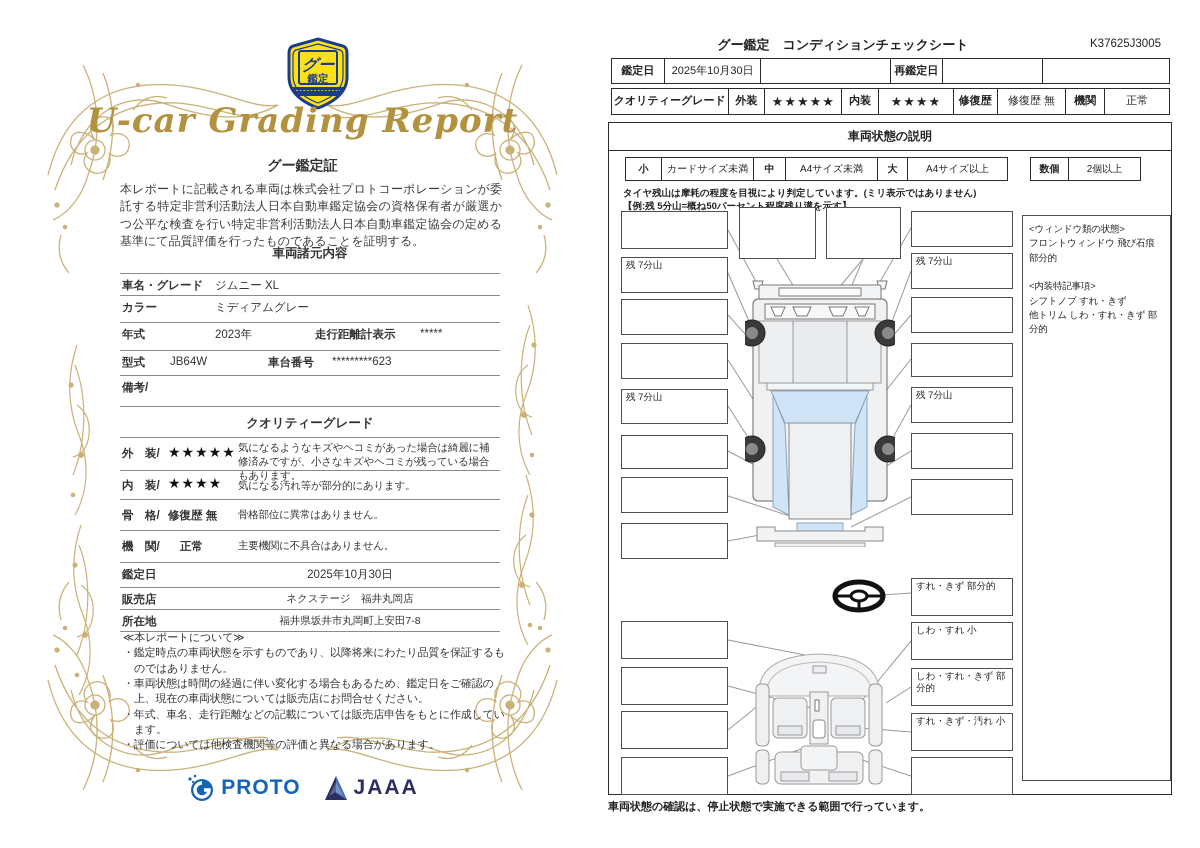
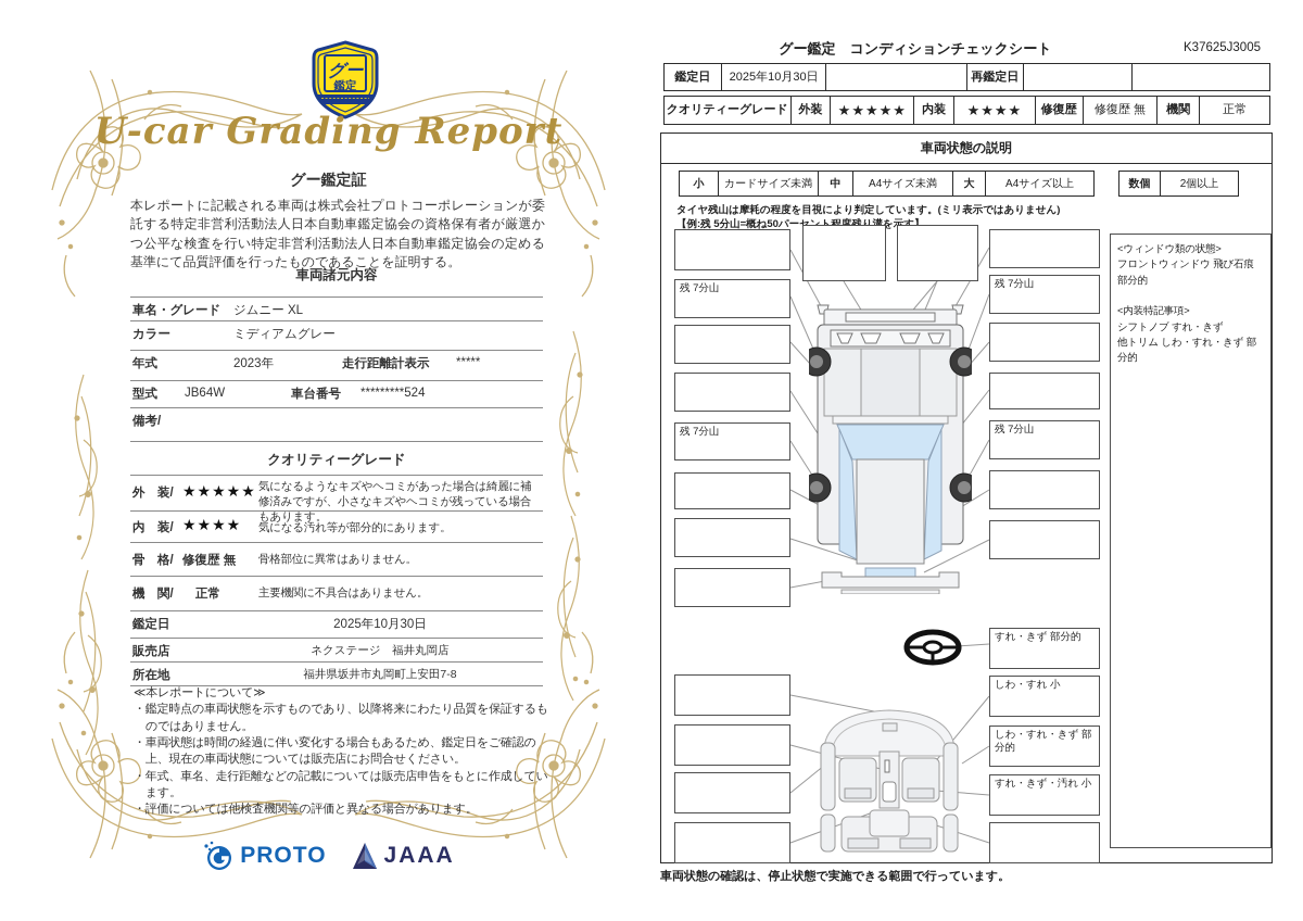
  グー
  鑑定
  U-car Grading Report
  グー鑑定証
  本レポートに記載される車両は株式会社プロトコーポレーションが委託する特定非営利活動法人日本自動車鑑定協会の資格保有者が厳選かつ公平な検査を行い特定非営利活動法人日本自動車鑑定協会の定める基準にて品質評価を行ったものであることを証明する。
  車両諸元内容
  車名・グレード
  ジムニー XL
  カラー
  ミディアムグレー
  年式
  2023年
  走行距離計表示
  *****
  型式
  JB64W
  車台番号
- *********623
+ *********524
  備考/
  クオリティーグレード
  外 装/
  ★★★★★
  気になるようなキズやヘコミがあった場合は綺麗に補修済みですが、小さなキズやヘコミが残っている場合もあります。
  内 装/
  ★★★★
  気になる汚れ等が部分的にあります。
  骨 格/
  修復歴 無
  骨格部位に異常はありません。
  機 関/
  正常
  主要機関に不具合はありません。
  鑑定日
  2025年10月30日
  販売店
  ネクステージ 福井丸岡店
  所在地
  福井県坂井市丸岡町上安田7-8
  ≪本レポートについて≫
  ・鑑定時点の車両状態を示すものであり、以降将来にわたり品質を保証するものではありません。
  ・車両状態は時間の経過に伴い変化する場合もあるため、鑑定日をご確認の上、現在の車両状態については販売店にお問合せください。
  ・年式、車名、走行距離などの記載については販売店申告をもとに作成しています。
  ・評価については他検査機関等の評価と異なる場合があります。
  PROTO
  JAAA
  グー鑑定 コンディションチェックシート
  K37625J3005
  鑑定日
  2025年10月30日
  再鑑定日
  クオリティーグレード
  外装
  ★★★★★
  内装
  ★★★★
  修復歴
  修復歴 無
  機関
  正常
  車両状態の説明
  小
  カードサイズ未満
  中
  A4サイズ未満
  大
  A4サイズ以上
  数個
  2個以上
  タイヤ残山は摩耗の程度を目視により判定しています。(ミリ表示ではありません)
  残 7分山
  残 7分山
  残 7分山
  残 7分山
  すれ・きず 部分的
  しわ・すれ 小
  しわ・すれ・きず 部分的
  すれ・きず・汚れ 小
  <ウィンドウ類の状態>
  フロントウィンドウ 飛び石痕 部分的
  <内装特記事項>
  シフトノブ すれ・きず
  他トリム しわ・すれ・きず 部分的
  車両状態の確認は、停止状態で実施できる範囲で行っています。
